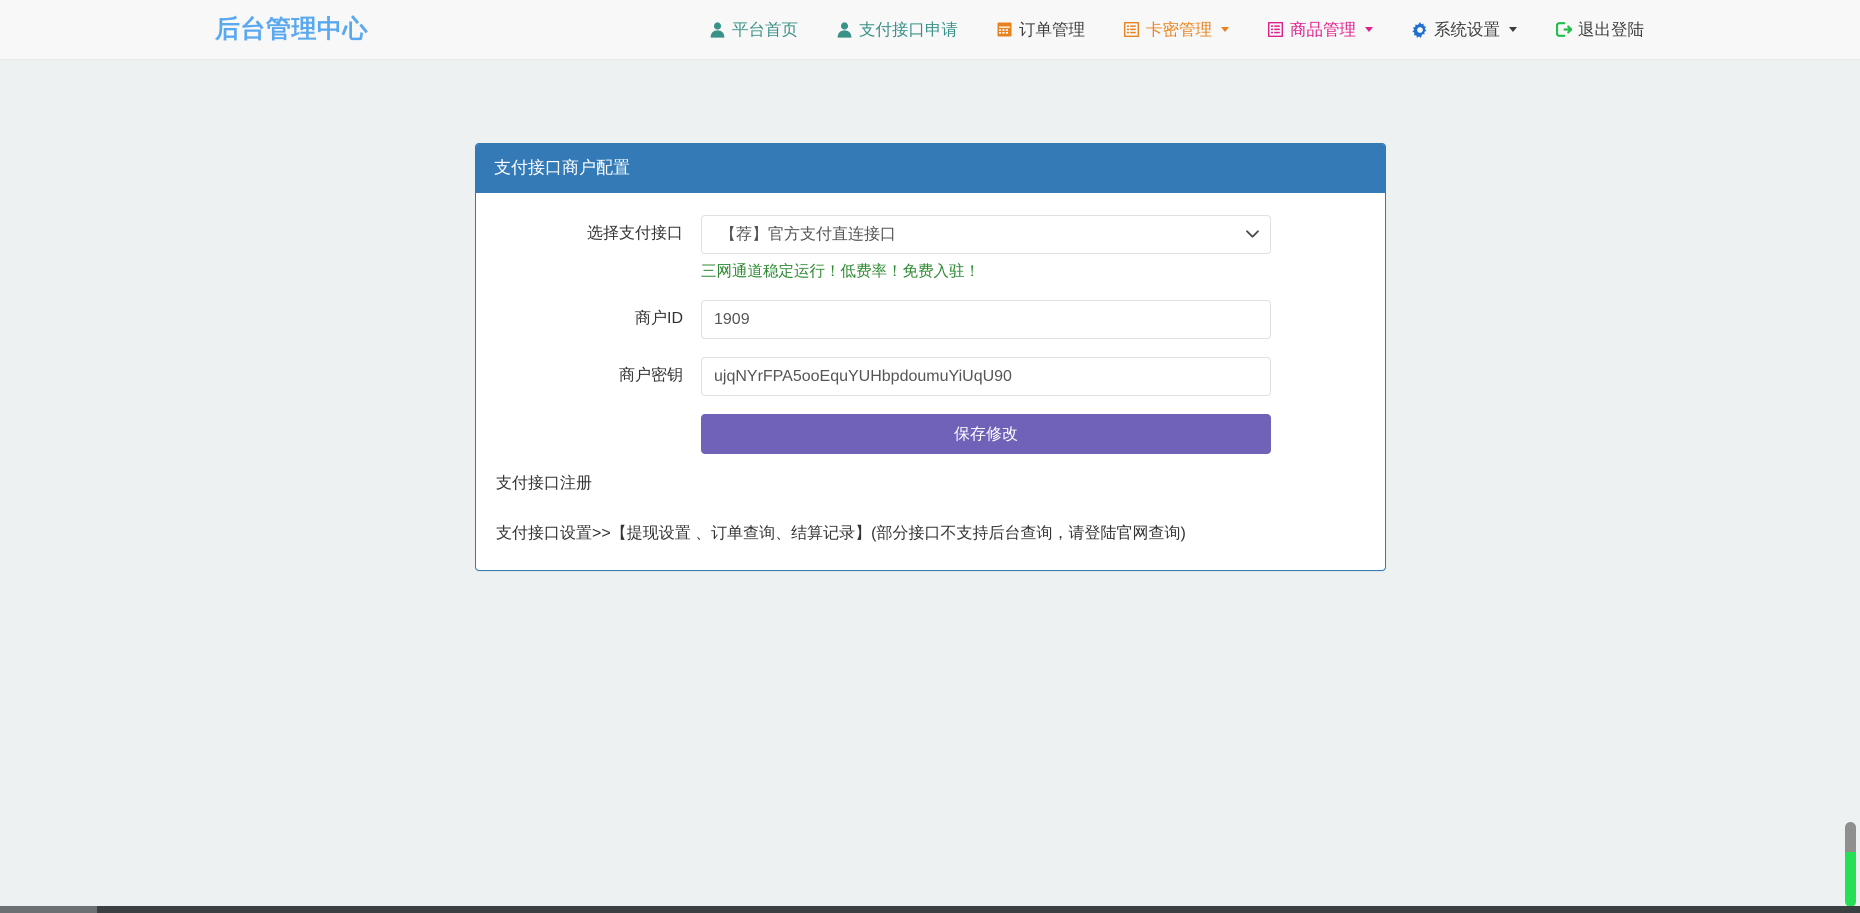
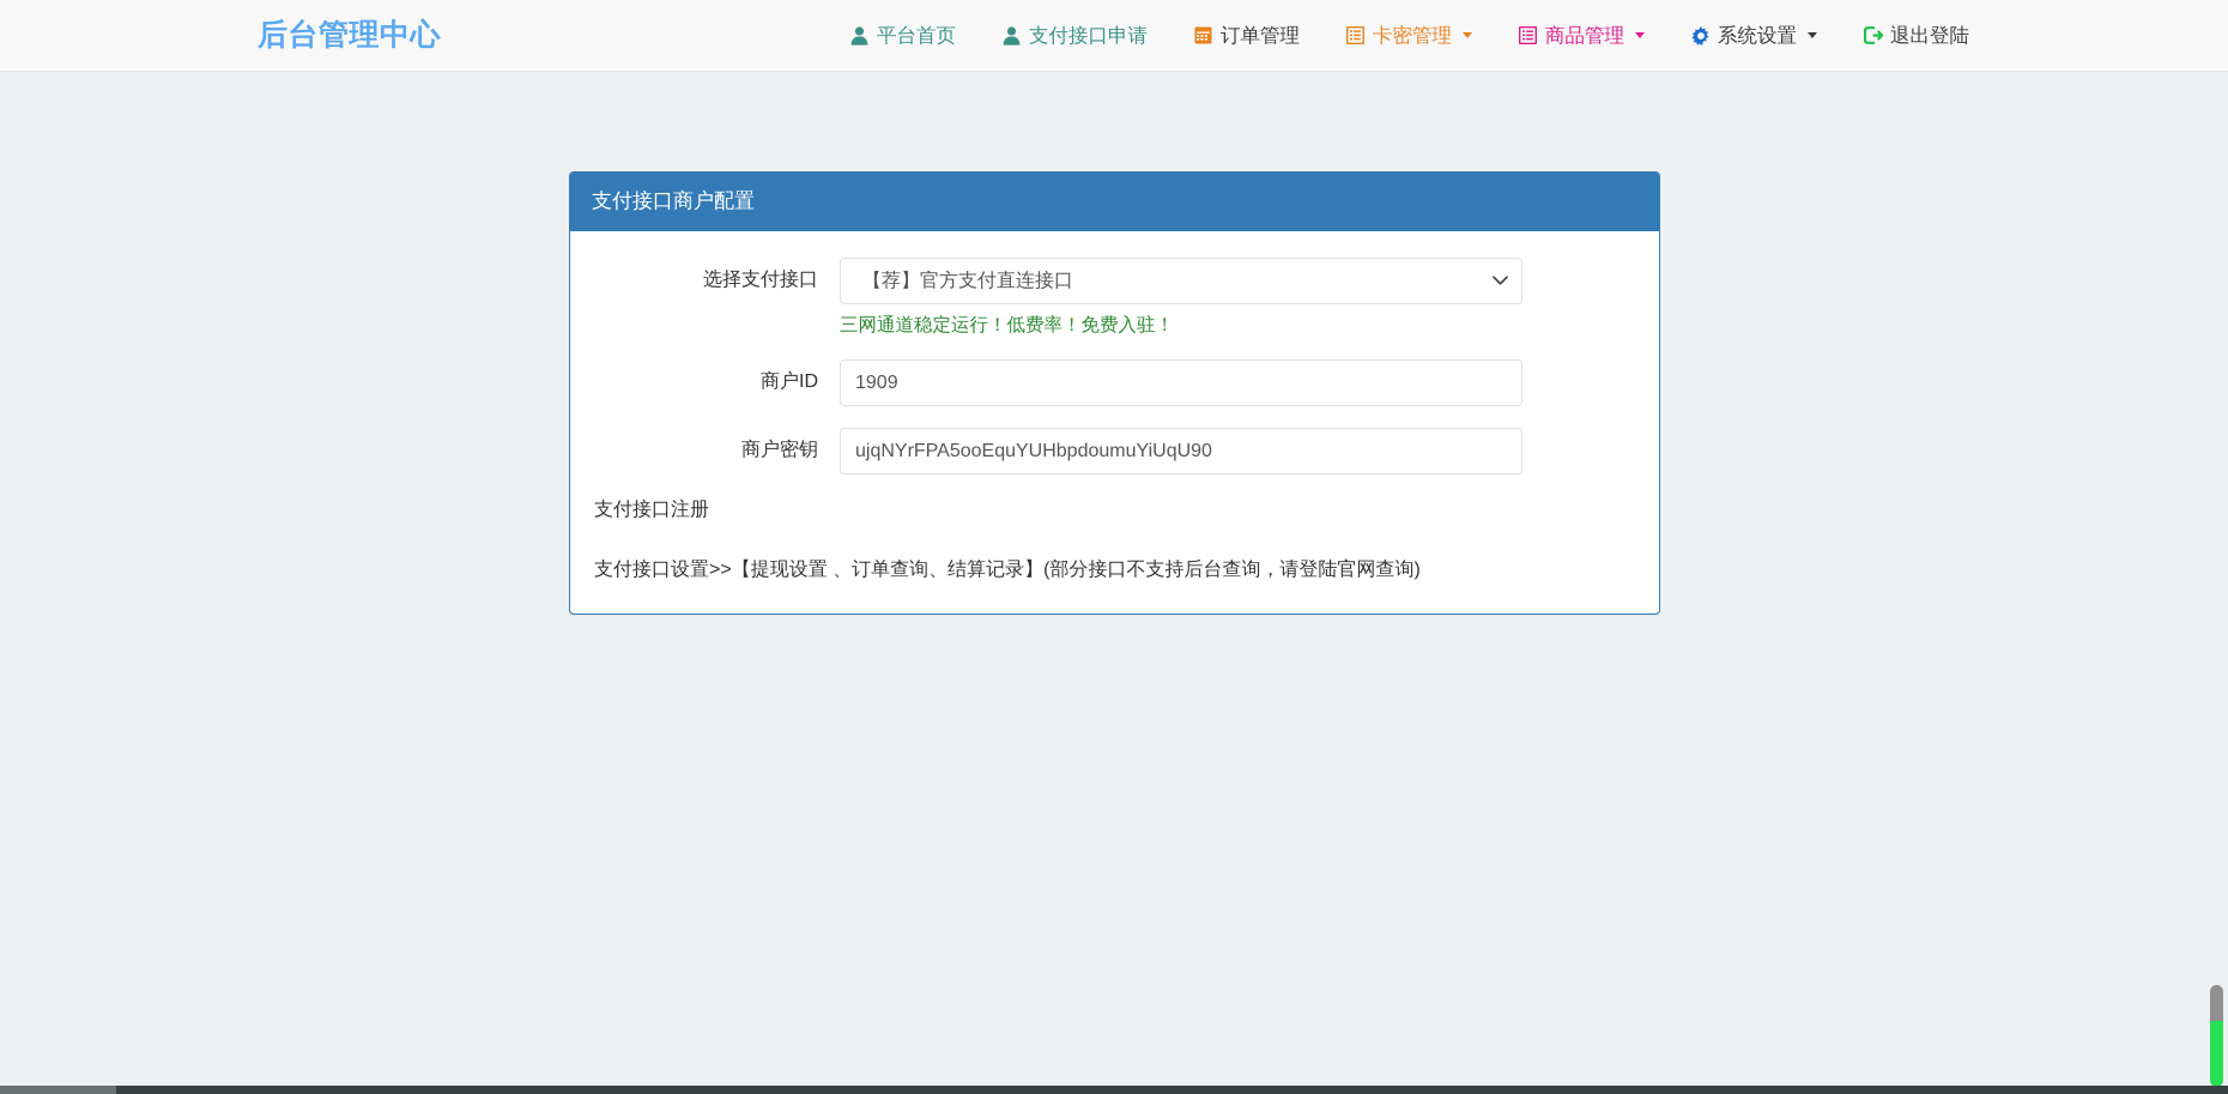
  后台管理中心
  平台首页
  支付接口申请
  订单管理
  卡密管理
  商品管理
  系统设置
  退出登陆
  支付接口商户配置
  选择支付接口
  【荐】官方支付直连接口
  三网通道稳定运行！低费率！免费入驻！
  商户ID
  1909
  商户密钥
  ujqNYrFPA5ooEquYUHbpdoumuYiUqU90
- 保存修改
  支付接口注册
  支付接口设置>>【提现设置 、订单查询、结算记录】(部分接口不支持后台查询，请登陆官网查询)
